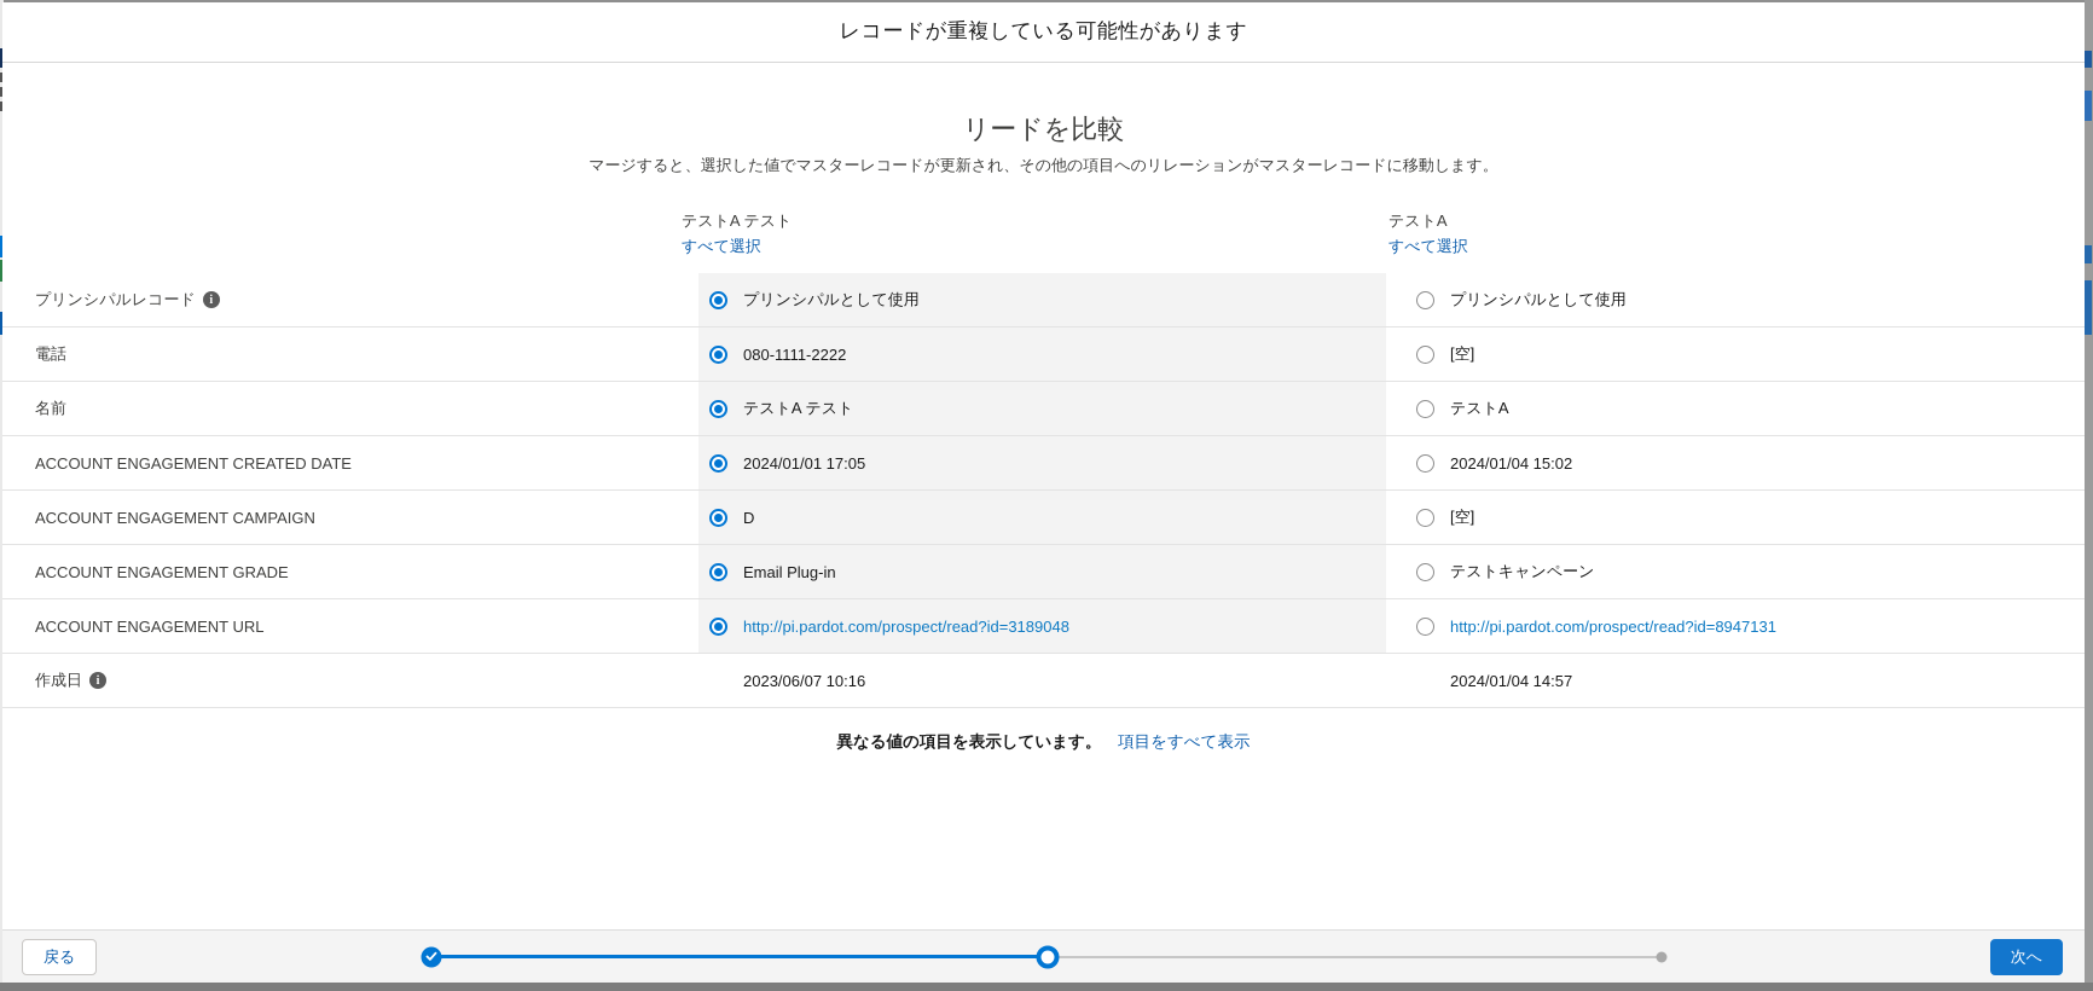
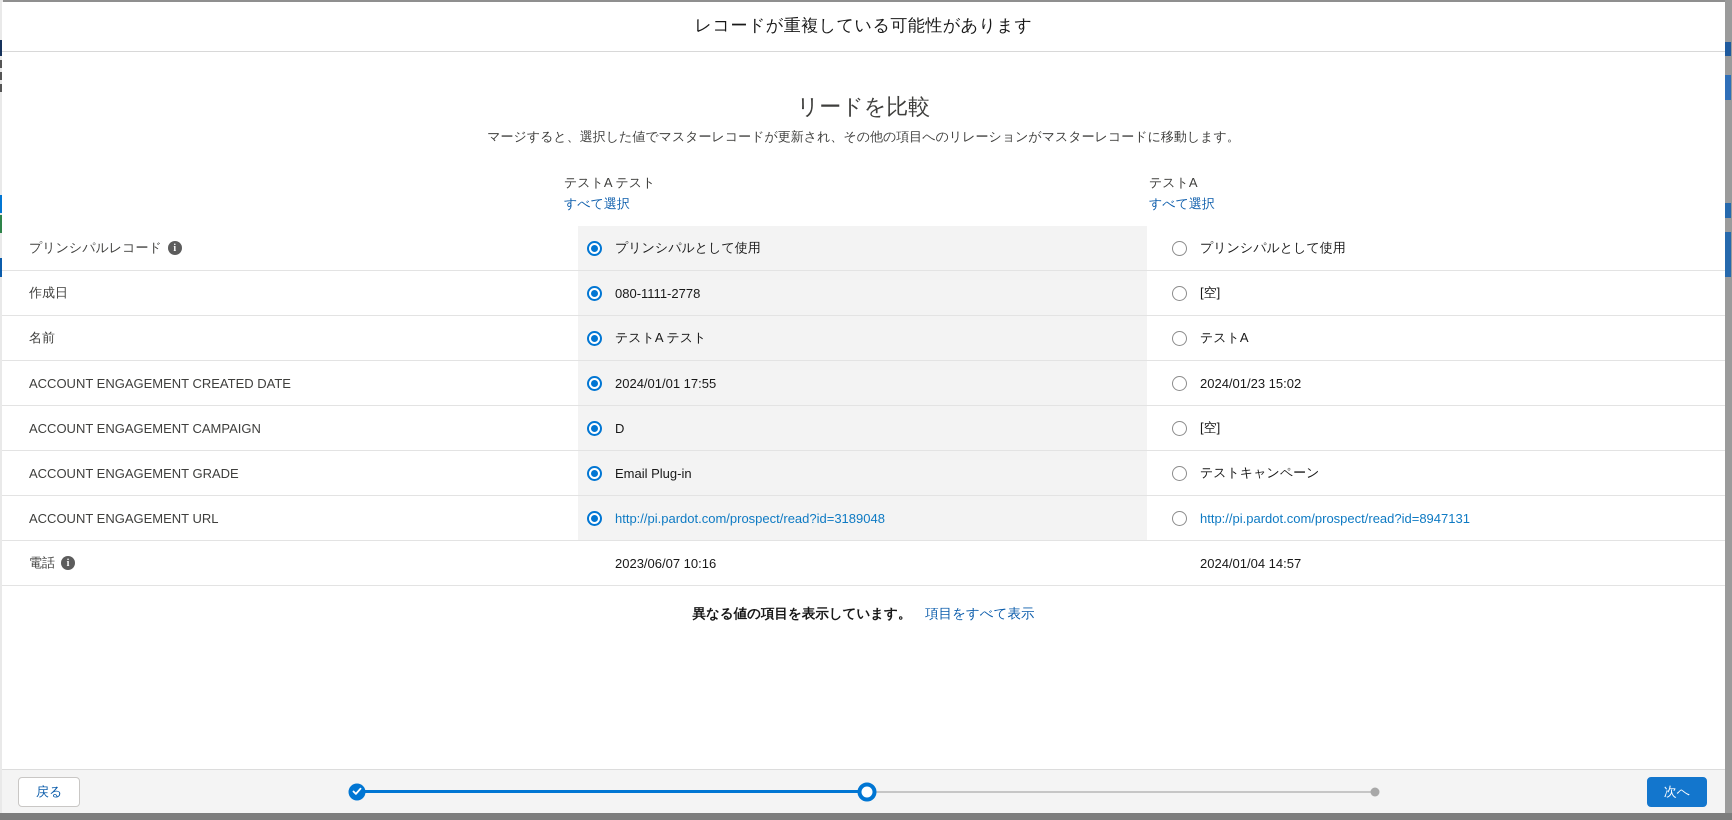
  レコードが重複している可能性があります
  リードを比較
  マージすると、選択した値でマスターレコードが更新され、その他の項目へのリレーションがマスターレコードに移動します。
  テストA テスト
  すべて選択
  テストA
  すべて選択
  プリンシパルレコード
  i
  プリンシパルとして使用
  プリンシパルとして使用
- 電話
+ 作成日
- 080-1111-2222
+ 080-1111-2778
  [空]
  名前
  テストA テスト
  テストA
  ACCOUNT ENGAGEMENT CREATED DATE
- 2024/01/01 17:05
+ 2024/01/01 17:55
- 2024/01/04 15:02
+ 2024/01/23 15:02
  ACCOUNT ENGAGEMENT CAMPAIGN
  D
  [空]
  ACCOUNT ENGAGEMENT GRADE
  Email Plug-in
  テストキャンペーン
  ACCOUNT ENGAGEMENT URL
  http://pi.pardot.com/prospect/read?id=3189048
  http://pi.pardot.com/prospect/read?id=8947131
- 作成日
+ 電話
  i
  2023/06/07 10:16
  2024/01/04 14:57
  異なる値の項目を表示しています。 項目をすべて表示
  戻る
  次へ
